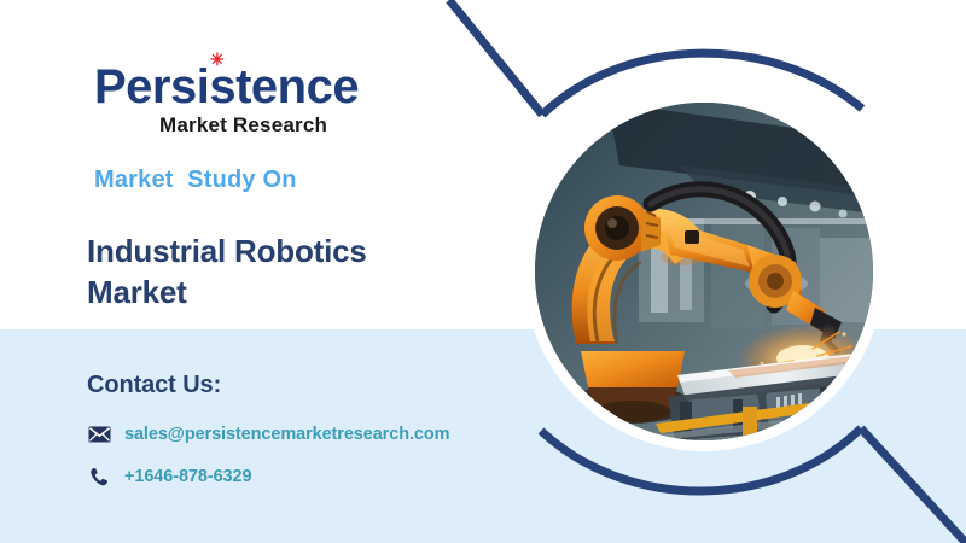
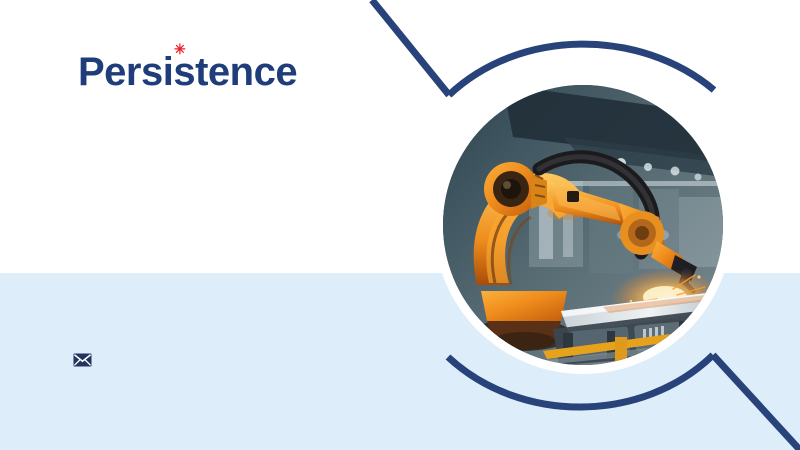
  Persistence
  ✳
- Market Research
- Market Study On
- Industrial Robotics Market
- Contact Us:
- sales@persistencemarketresearch.com
- +1646-878-6329
